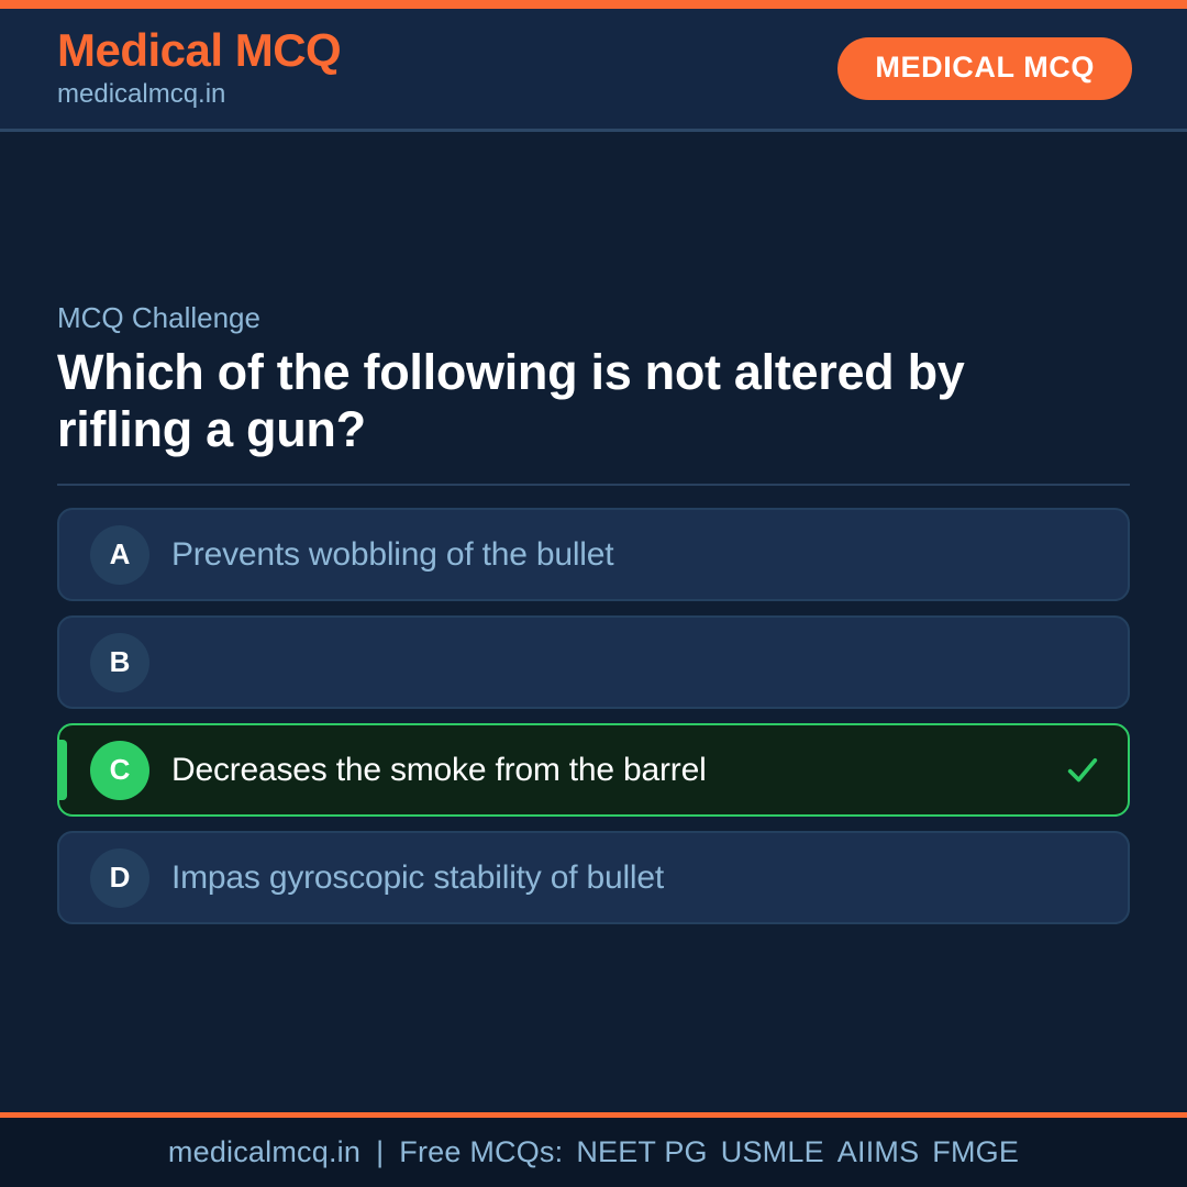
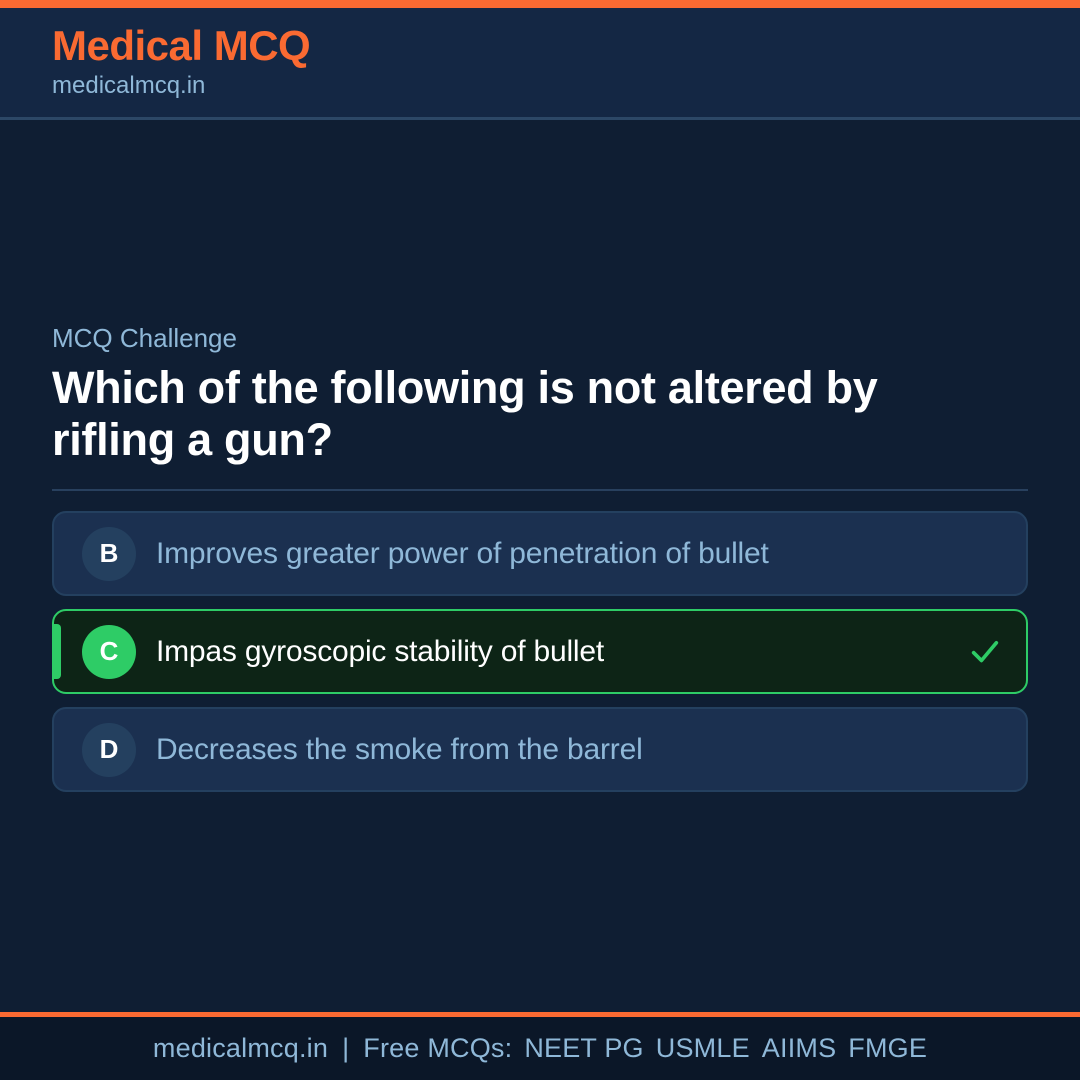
  Medical MCQ
  medicalmcq.in
- MEDICAL MCQ
  MCQ Challenge
  Which of the following is not altered by rifling a gun?
- A
- Prevents wobbling of the bullet
  B
+ Improves greater power of penetration of bullet
  C
- Decreases the smoke from the barrel
+ Impas gyroscopic stability of bullet
  D
- Impas gyroscopic stability of bullet
+ Decreases the smoke from the barrel
  medicalmcq.in | Free MCQs: NEET PG USMLE AIIMS FMGE
